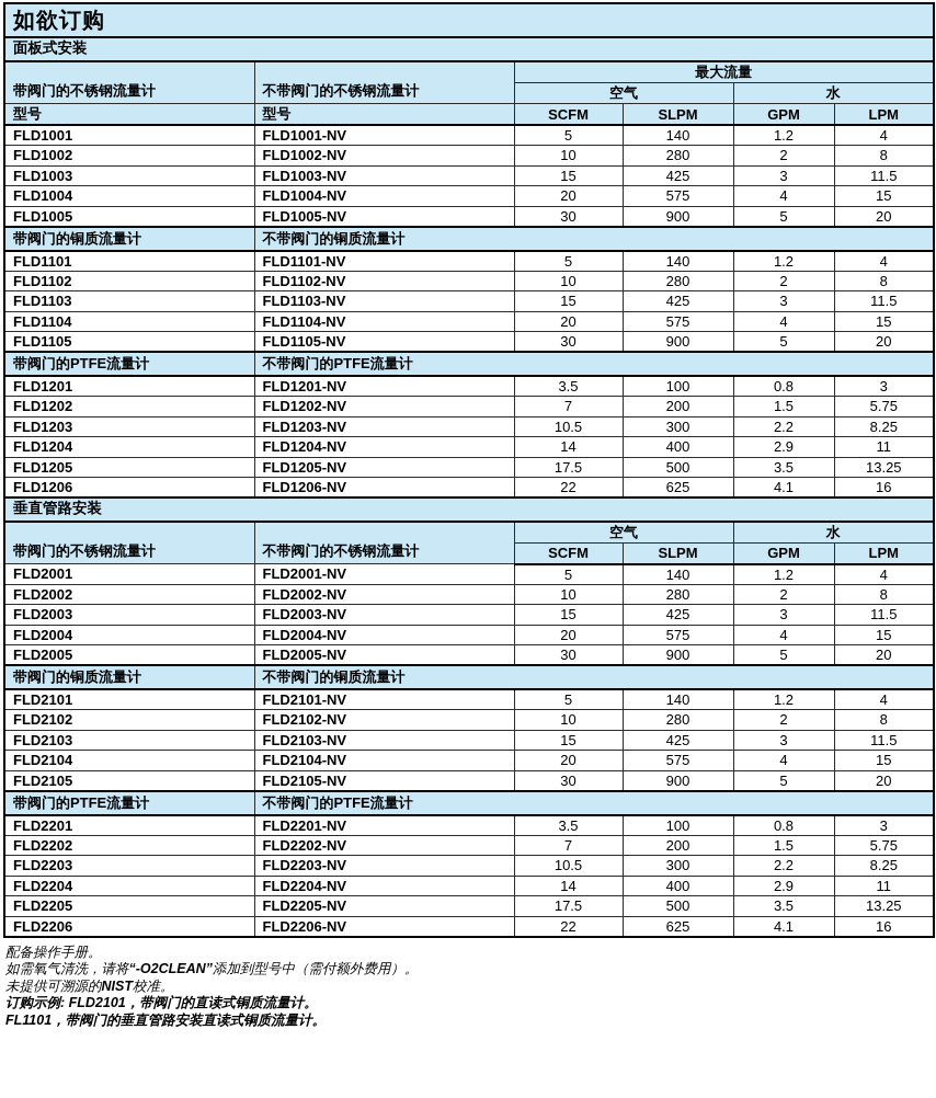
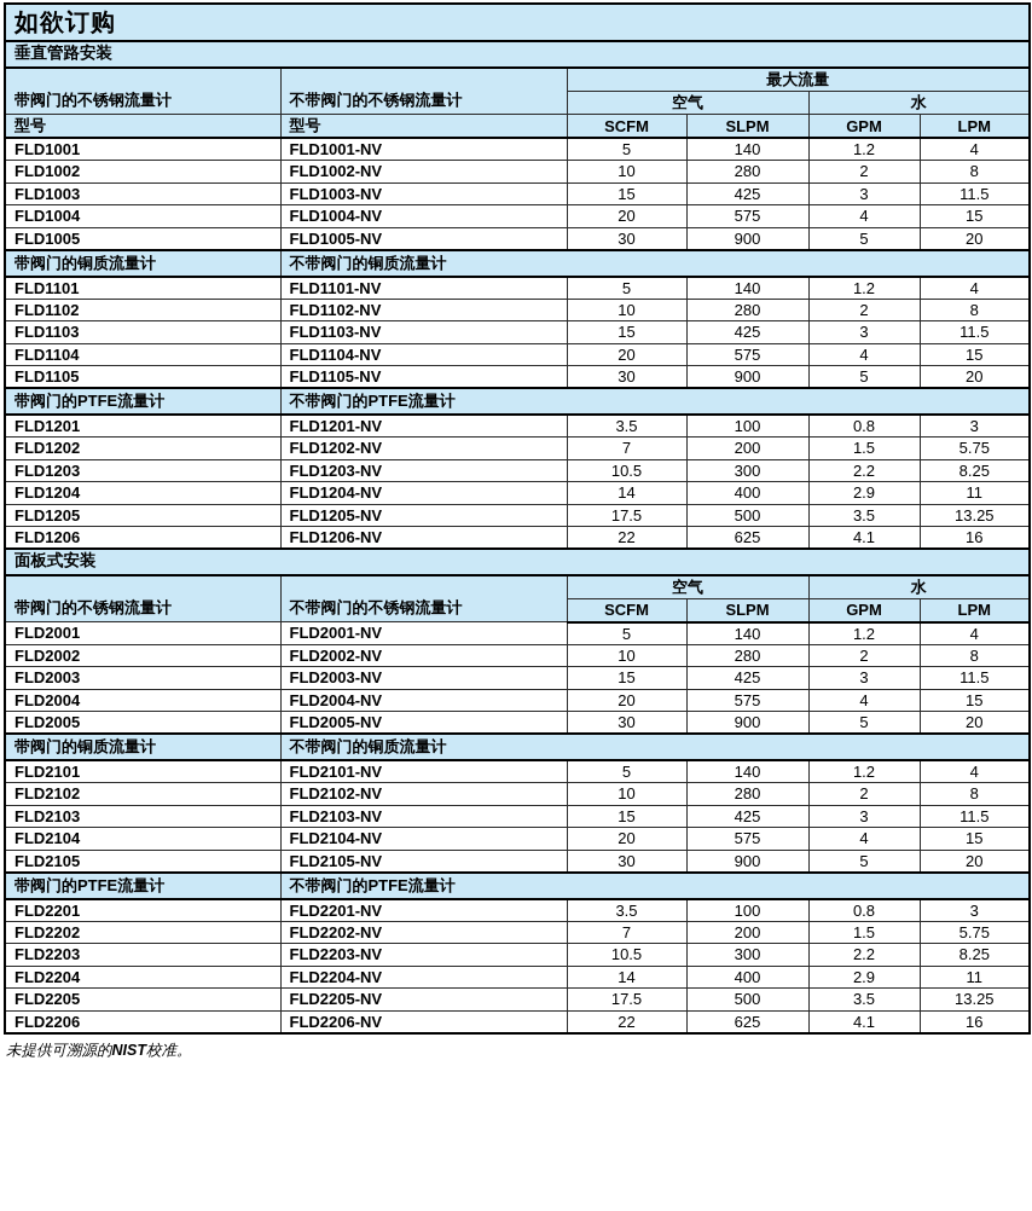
  如欲订购
- 面板式安装
+ 垂直管路安装
  带阀门的不锈钢流量计	不带阀门的不锈钢流量计	最大流量
  空气	水
  型号	型号	SCFM	SLPM	GPM	LPM
  FLD1001	FLD1001-NV	5	140	1.2	4
  FLD1002	FLD1002-NV	10	280	2	8
  FLD1003	FLD1003-NV	15	425	3	11.5
  FLD1004	FLD1004-NV	20	575	4	15
  FLD1005	FLD1005-NV	30	900	5	20
  带阀门的铜质流量计	不带阀门的铜质流量计
  FLD1101	FLD1101-NV	5	140	1.2	4
  FLD1102	FLD1102-NV	10	280	2	8
  FLD1103	FLD1103-NV	15	425	3	11.5
  FLD1104	FLD1104-NV	20	575	4	15
  FLD1105	FLD1105-NV	30	900	5	20
  带阀门的PTFE流量计	不带阀门的PTFE流量计
  FLD1201	FLD1201-NV	3.5	100	0.8	3
  FLD1202	FLD1202-NV	7	200	1.5	5.75
  FLD1203	FLD1203-NV	10.5	300	2.2	8.25
  FLD1204	FLD1204-NV	14	400	2.9	11
  FLD1205	FLD1205-NV	17.5	500	3.5	13.25
  FLD1206	FLD1206-NV	22	625	4.1	16
- 垂直管路安装
+ 面板式安装
  带阀门的不锈钢流量计	不带阀门的不锈钢流量计	空气	水
  SCFM	SLPM	GPM	LPM
  FLD2001	FLD2001-NV	5	140	1.2	4
  FLD2002	FLD2002-NV	10	280	2	8
  FLD2003	FLD2003-NV	15	425	3	11.5
  FLD2004	FLD2004-NV	20	575	4	15
  FLD2005	FLD2005-NV	30	900	5	20
  带阀门的铜质流量计	不带阀门的铜质流量计
  FLD2101	FLD2101-NV	5	140	1.2	4
  FLD2102	FLD2102-NV	10	280	2	8
  FLD2103	FLD2103-NV	15	425	3	11.5
  FLD2104	FLD2104-NV	20	575	4	15
  FLD2105	FLD2105-NV	30	900	5	20
  带阀门的PTFE流量计	不带阀门的PTFE流量计
  FLD2201	FLD2201-NV	3.5	100	0.8	3
  FLD2202	FLD2202-NV	7	200	1.5	5.75
  FLD2203	FLD2203-NV	10.5	300	2.2	8.25
  FLD2204	FLD2204-NV	14	400	2.9	11
  FLD2205	FLD2205-NV	17.5	500	3.5	13.25
  FLD2206	FLD2206-NV	22	625	4.1	16
- 配备操作手册。
- 如需氧气清洗，请将“-O2CLEAN”添加到型号中（需付额外费用）。
  未提供可溯源的NIST校准。
- 订购示例: FLD2101，带阀门的直读式铜质流量计。
- FL1101，带阀门的垂直管路安装直读式铜质流量计。
